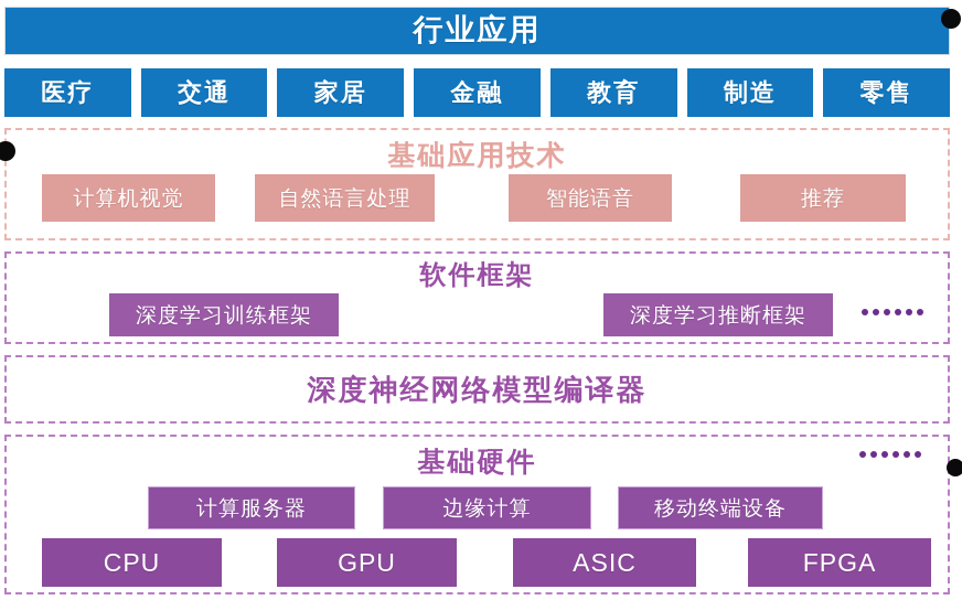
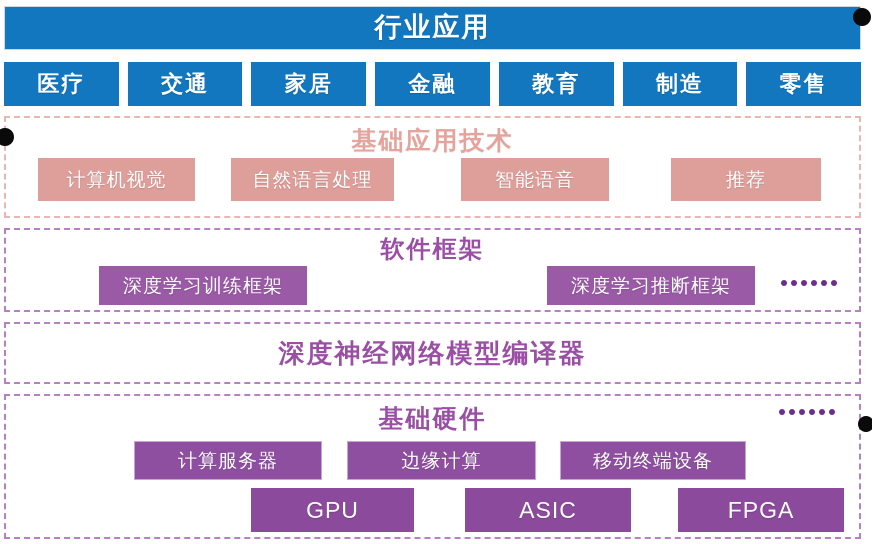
  行业应用
  医疗
  交通
  家居
  金融
  教育
  制造
  零售
  基础应用技术
  计算机视觉
  自然语言处理
  智能语音
  推荐
  软件框架
  深度学习训练框架
  深度学习推断框架
  深度神经网络模型编译器
  基础硬件
  计算服务器
  边缘计算
  移动终端设备
- CPU
  GPU
  ASIC
  FPGA
